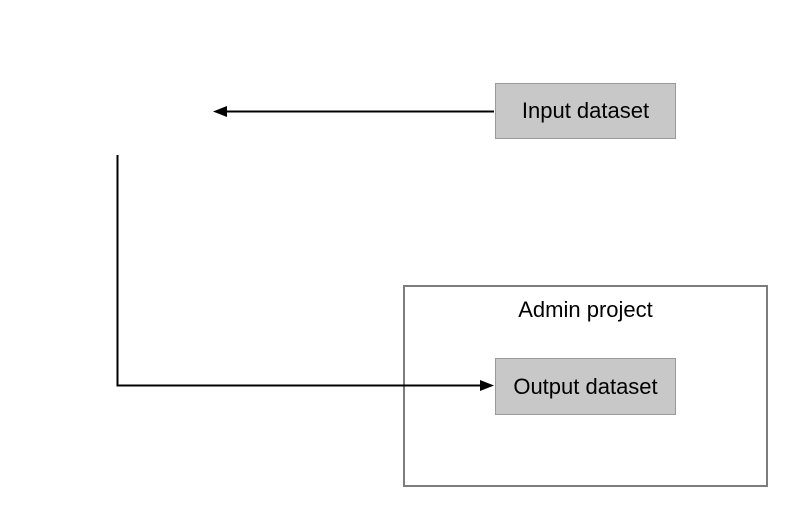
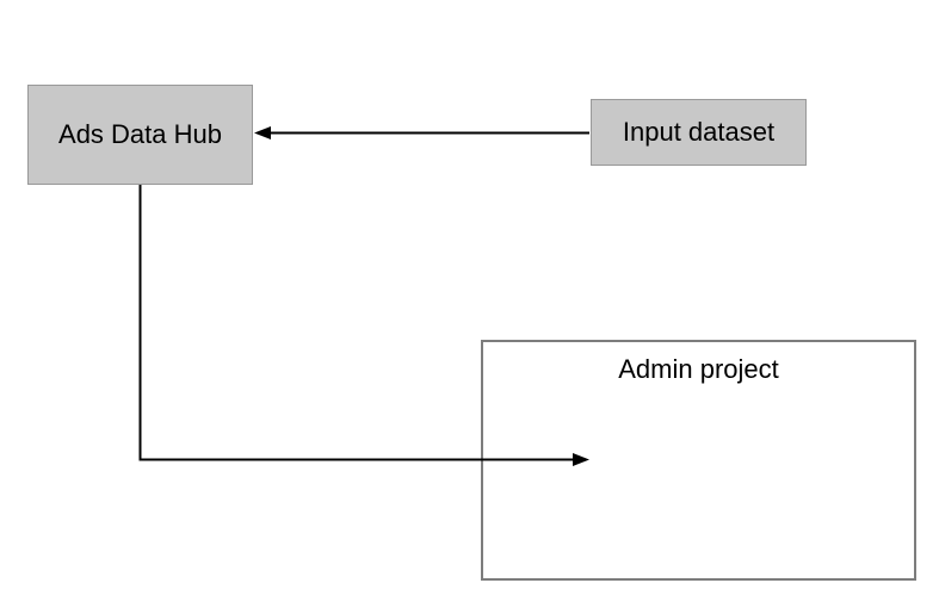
+ Ads Data Hub
  Input dataset
  Admin project
- Output dataset
